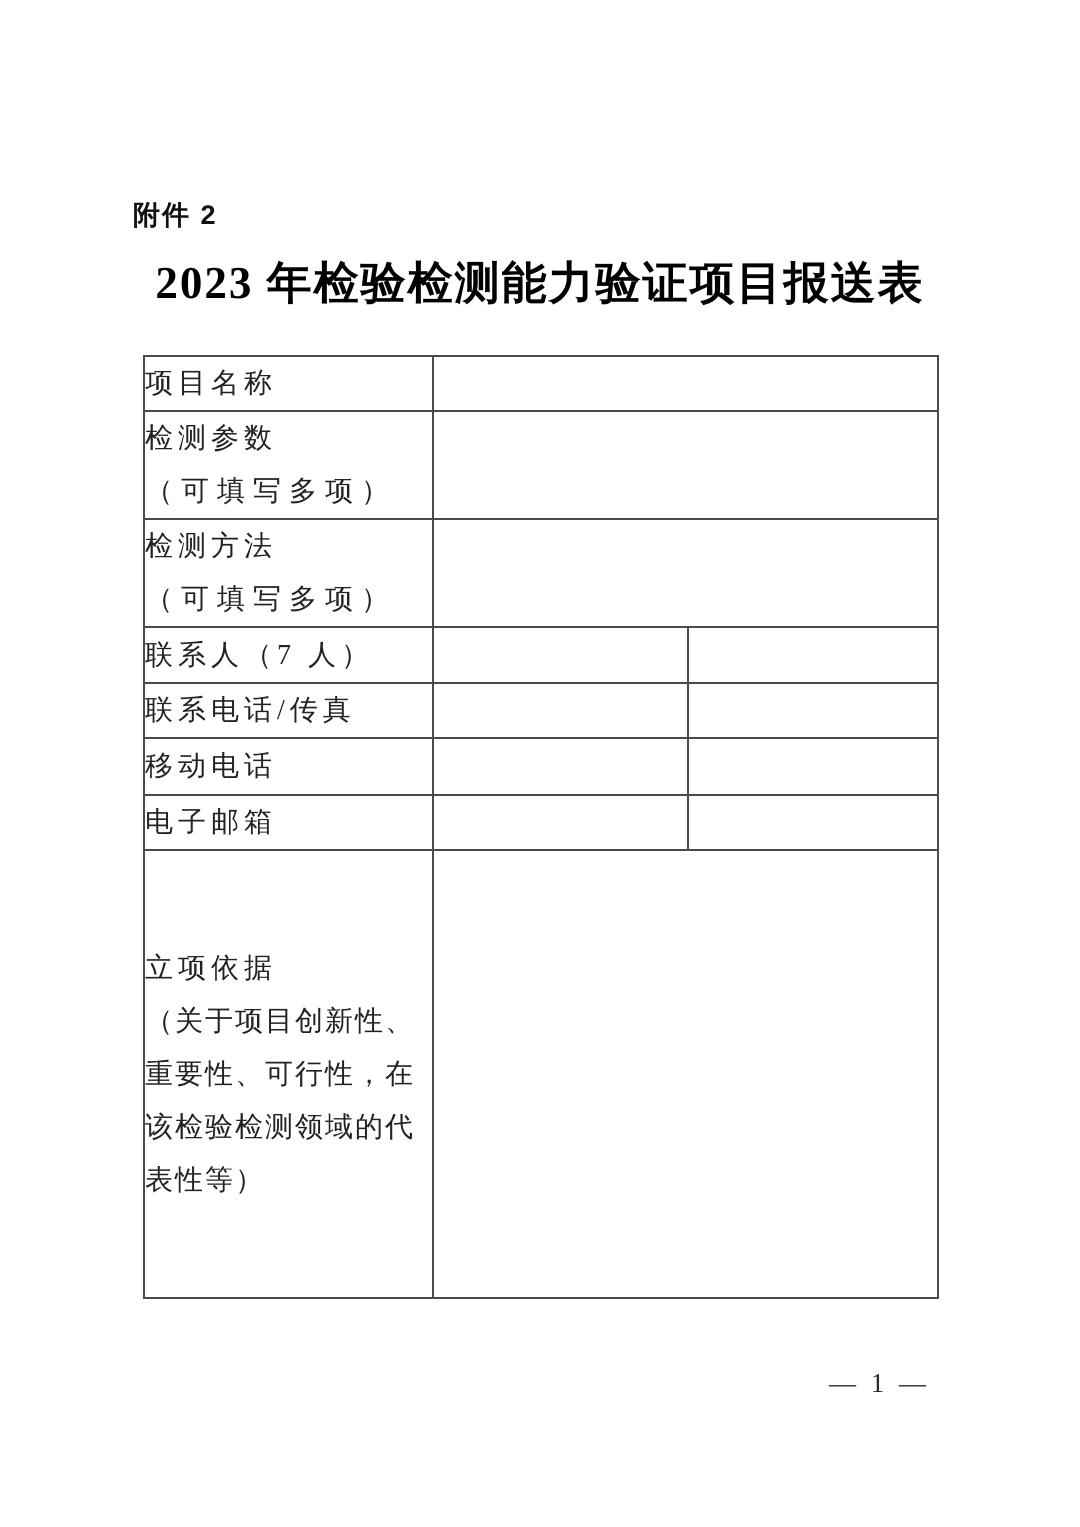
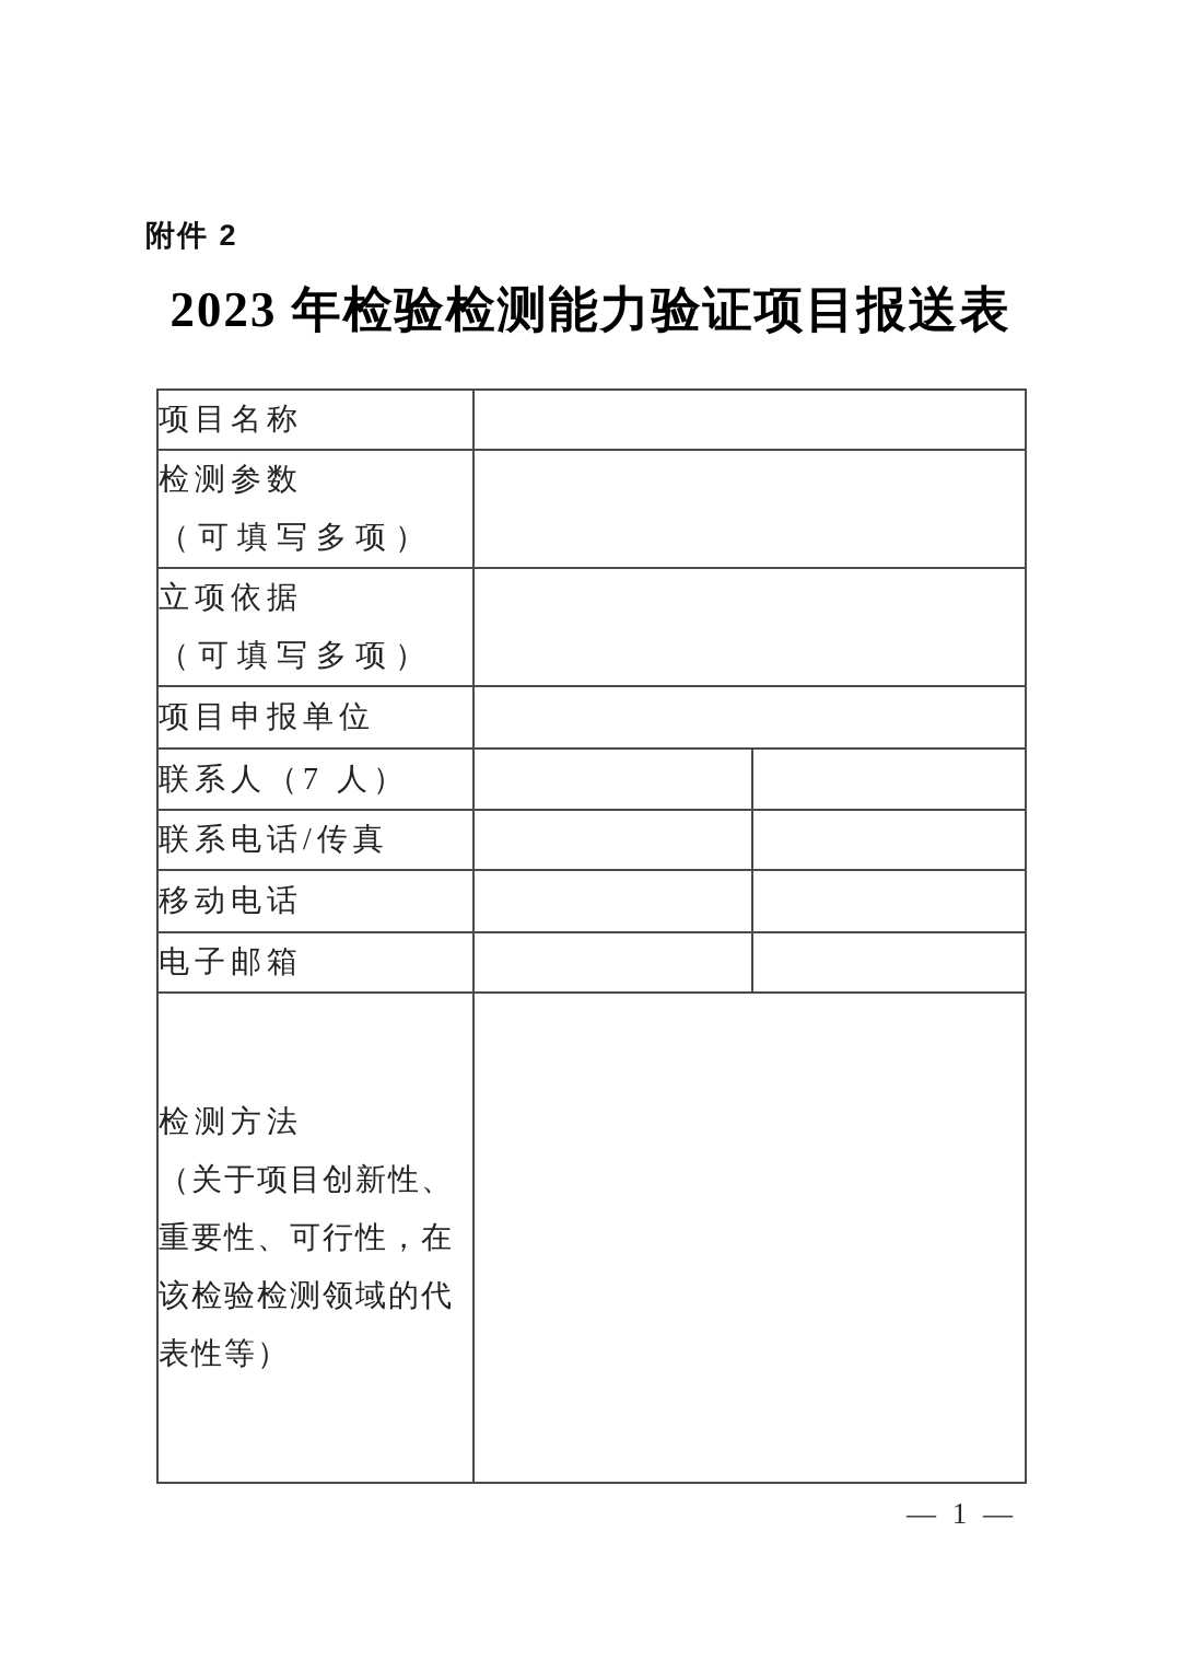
  附件 2
  2023 年检验检测能力验证项目报送表
  项目名称
  检测参数 （可填写多项）
- 检测方法 （可填写多项）
+ 立项依据 （可填写多项）
+ 项目申报单位
  联系人（7 人）
  联系电话/传真
  移动电话
  电子邮箱
- 立项依据 （关于项目创新性、 重要性、可行性，在 该检验检测领域的代 表性等）
+ 检测方法 （关于项目创新性、 重要性、可行性，在 该检验检测领域的代 表性等）
  — 1 —
